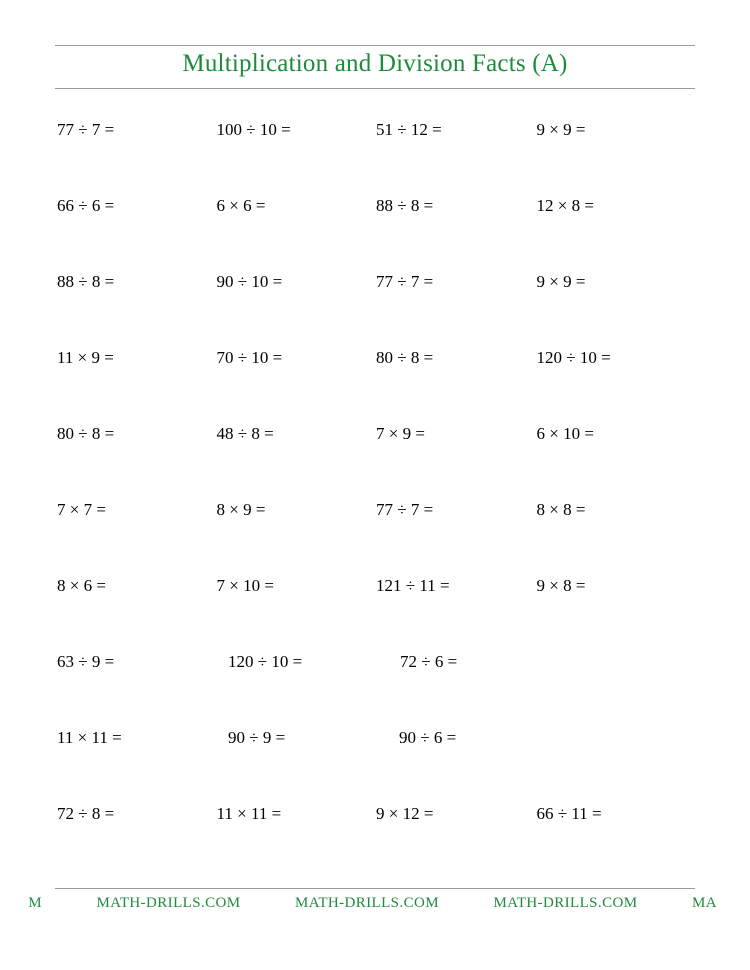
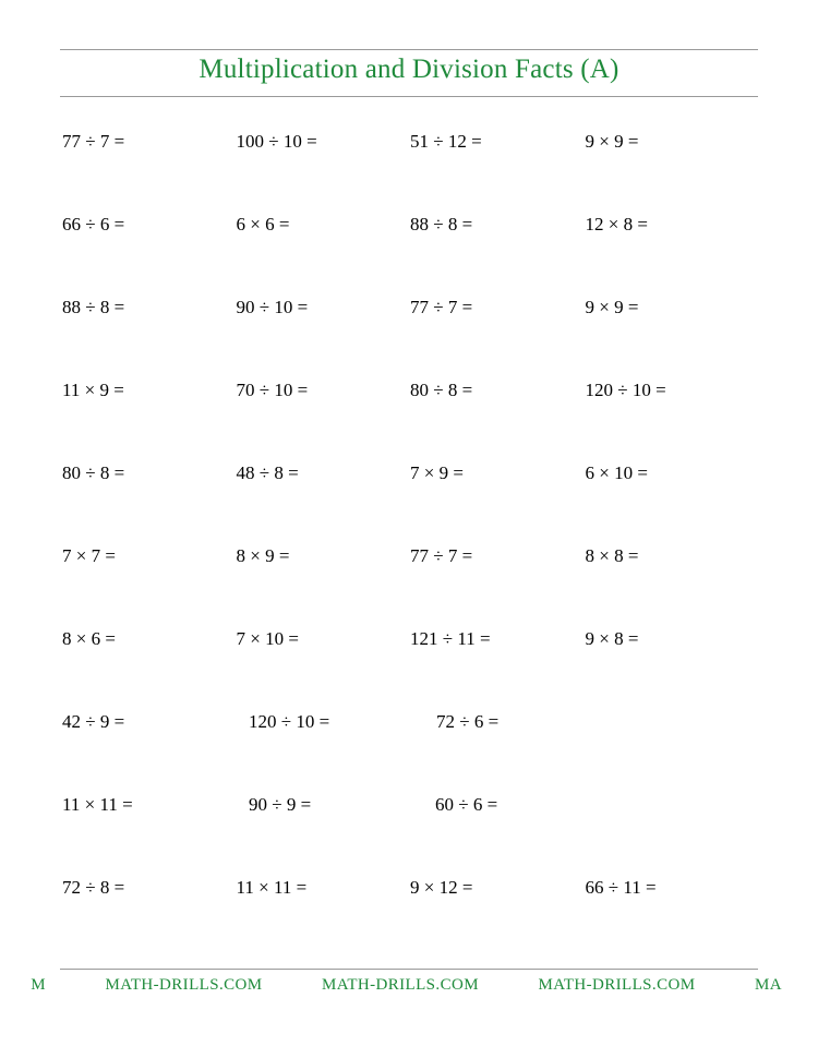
  Multiplication and Division Facts (A)
  77 ÷ 7 =
  100 ÷ 10 =
  51 ÷ 12 =
  9 × 9 =
  66 ÷ 6 =
  6 × 6 =
  88 ÷ 8 =
  12 × 8 =
  88 ÷ 8 =
  90 ÷ 10 =
  77 ÷ 7 =
  9 × 9 =
  11 × 9 =
  70 ÷ 10 =
  80 ÷ 8 =
  120 ÷ 10 =
  80 ÷ 8 =
  48 ÷ 8 =
  7 × 9 =
  6 × 10 =
  7 × 7 =
  8 × 9 =
  77 ÷ 7 =
  8 × 8 =
  8 × 6 =
  7 × 10 =
  121 ÷ 11 =
  9 × 8 =
- 63 ÷ 9 =
+ 42 ÷ 9 =
  120 ÷ 10 =
  72 ÷ 6 =
  11 × 11 =
  90 ÷ 9 =
- 90 ÷ 6 =
+ 60 ÷ 6 =
  72 ÷ 8 =
  11 × 11 =
  9 × 12 =
  66 ÷ 11 =
  M
  MATH-DRILLS.COM
  MATH-DRILLS.COM
  MATH-DRILLS.COM
  MA
